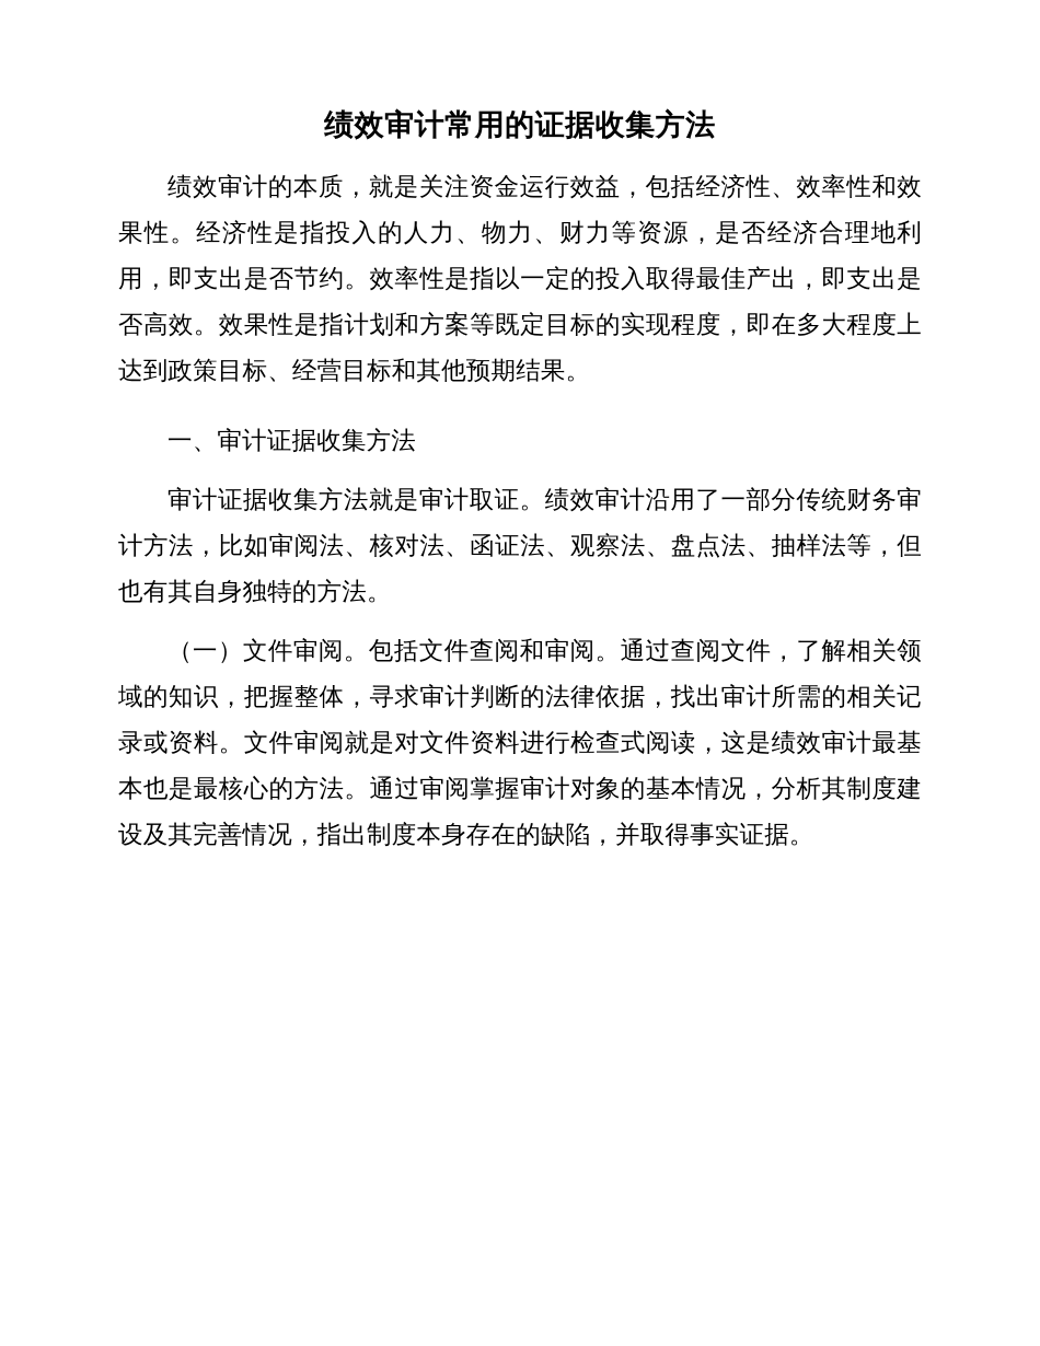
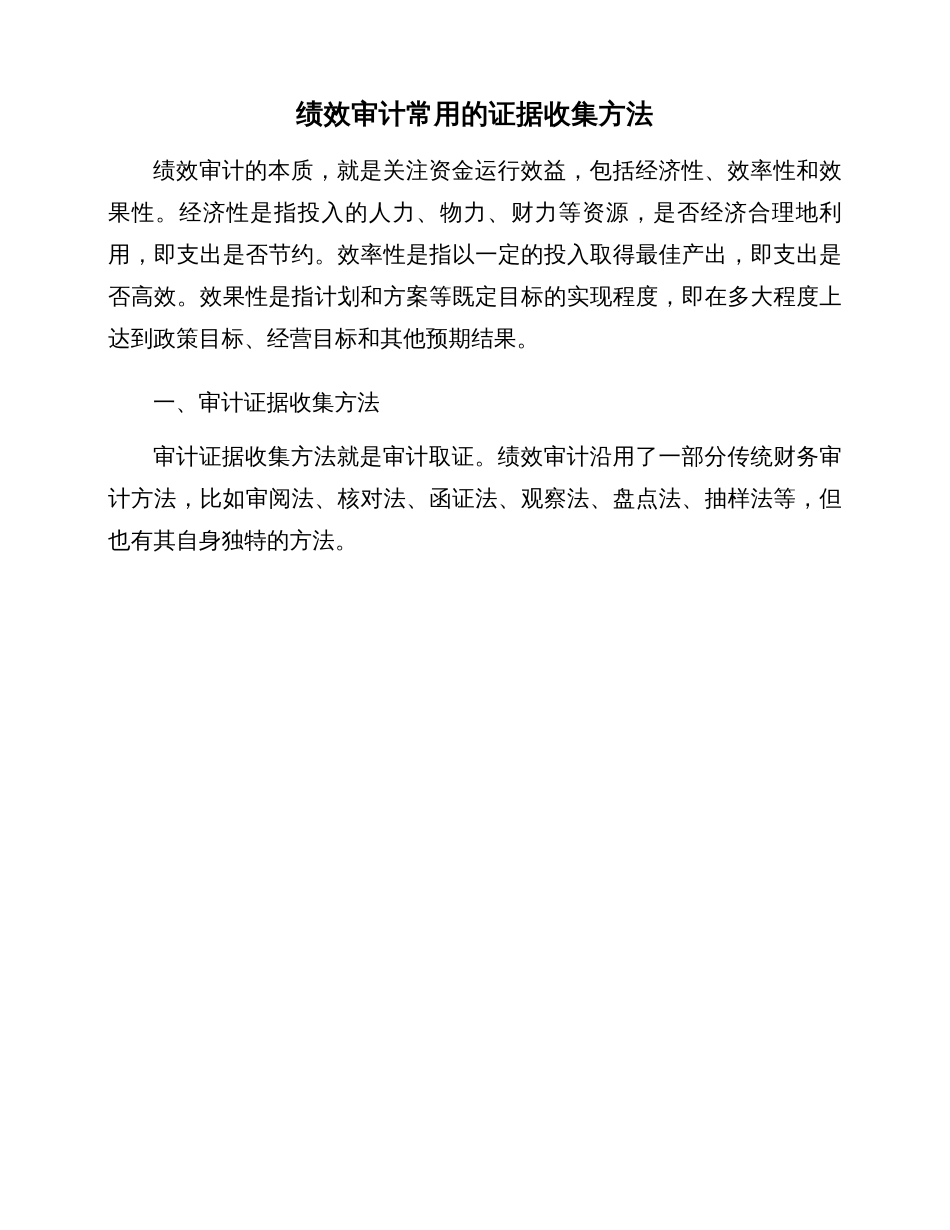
  绩效审计常用的证据收集方法
  绩效审计的本质，就是关注资金运行效益，包括经济性、效率性和效果性。经济性是指投入的人力、物力、财力等资源，是否经济合理地利用，即支出是否节约。效率性是指以一定的投入取得最佳产出，即支出是否高效。效果性是指计划和方案等既定目标的实现程度，即在多大程度上达到政策目标、经营目标和其他预期结果。
  一、审计证据收集方法
  审计证据收集方法就是审计取证。绩效审计沿用了一部分传统财务审计方法，比如审阅法、核对法、函证法、观察法、盘点法、抽样法等，但也有其自身独特的方法。
- （一）文件审阅。包括文件查阅和审阅。通过查阅文件，了解相关领域的知识，把握整体，寻求审计判断的法律依据，找出审计所需的相关记录或资料。文件审阅就是对文件资料进行检查式阅读，这是绩效审计最基本也是最核心的方法。通过审阅掌握审计对象的基本情况，分析其制度建设及其完善情况，指出制度本身存在的缺陷，并取得事实证据。
